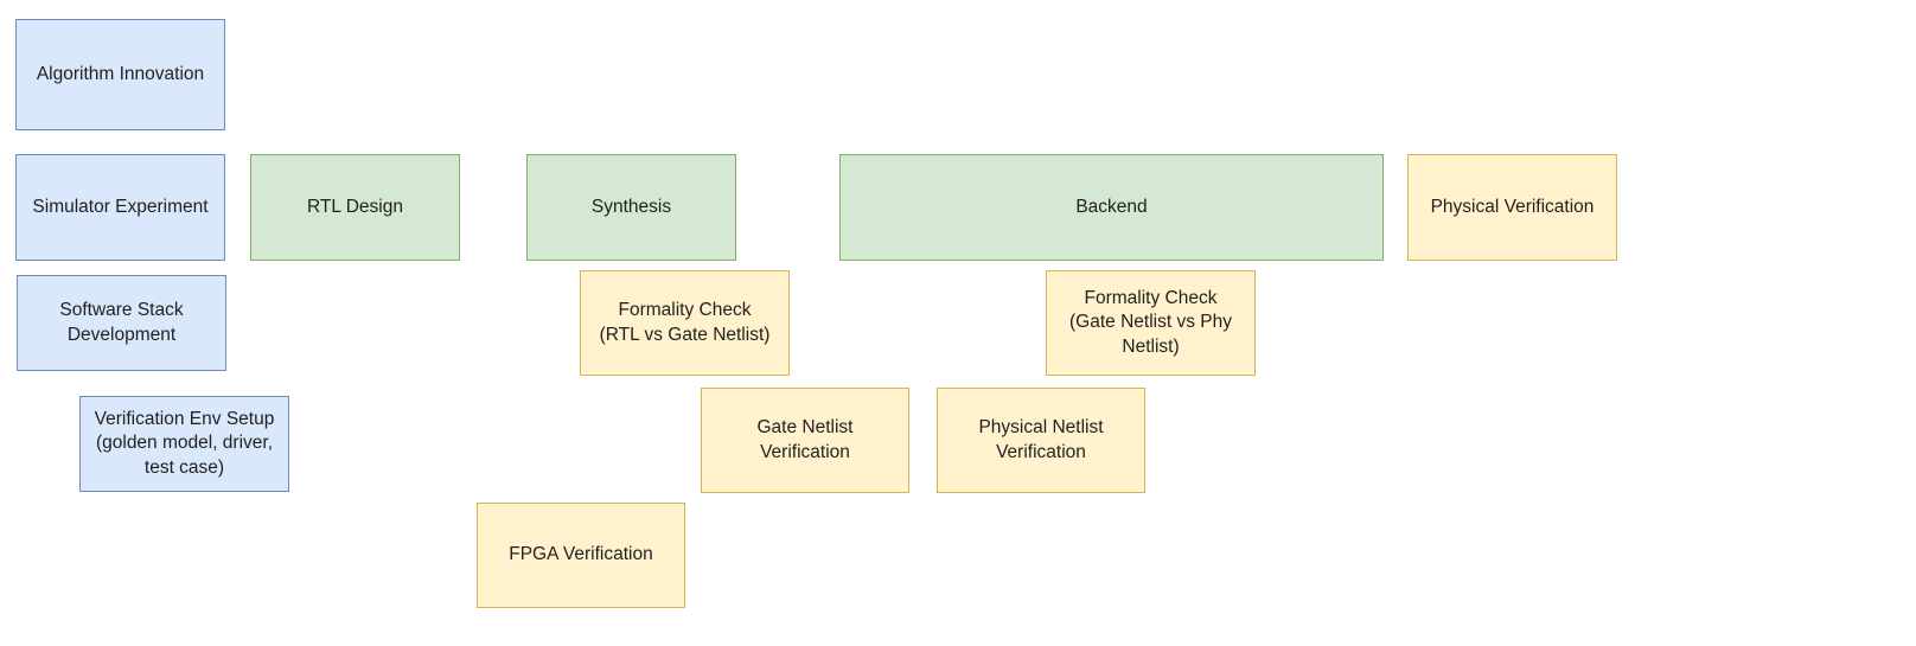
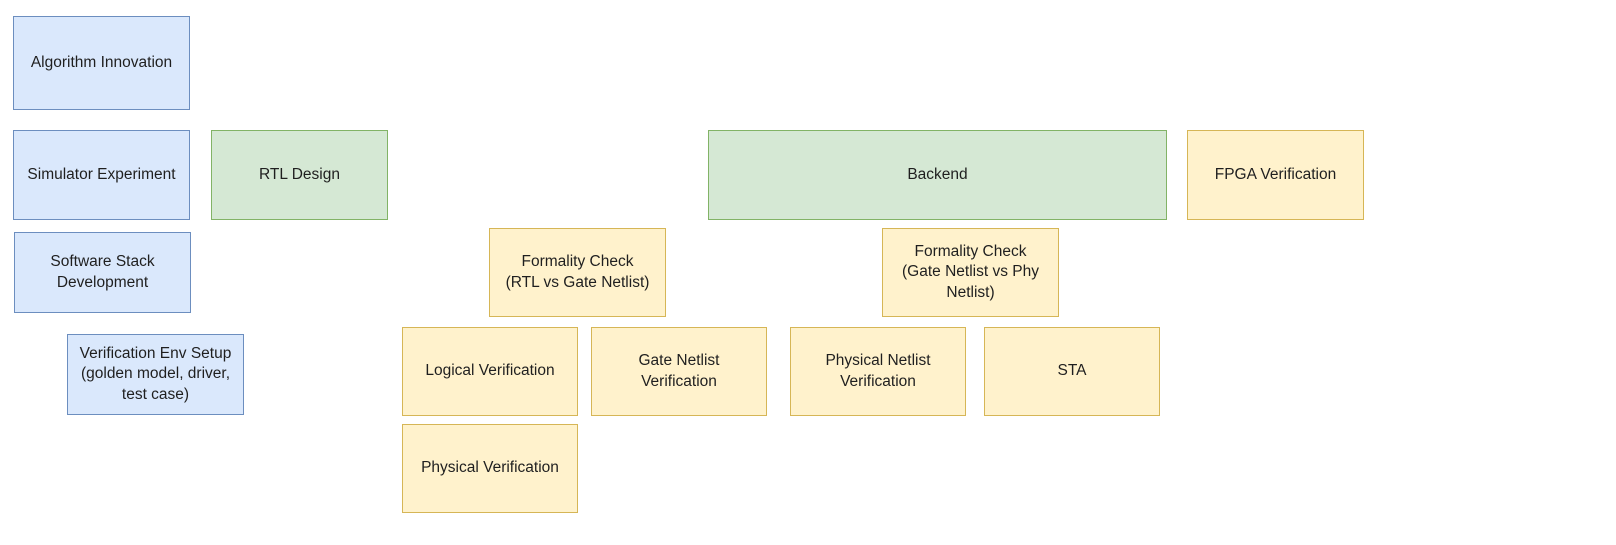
  Algorithm Innovation
  Simulator Experiment
  RTL Design
- Synthesis
  Backend
- Physical Verification
+ FPGA Verification
  Software Stack
  Development
  Formality Check
  (RTL vs Gate Netlist)
  Formality Check
  (Gate Netlist vs Phy
  Netlist)
  Verification Env Setup
  (golden model, driver,
  test case)
+ Logical Verification
  Gate Netlist
  Verification
  Physical Netlist
  Verification
+ STA
- FPGA Verification
+ Physical Verification
